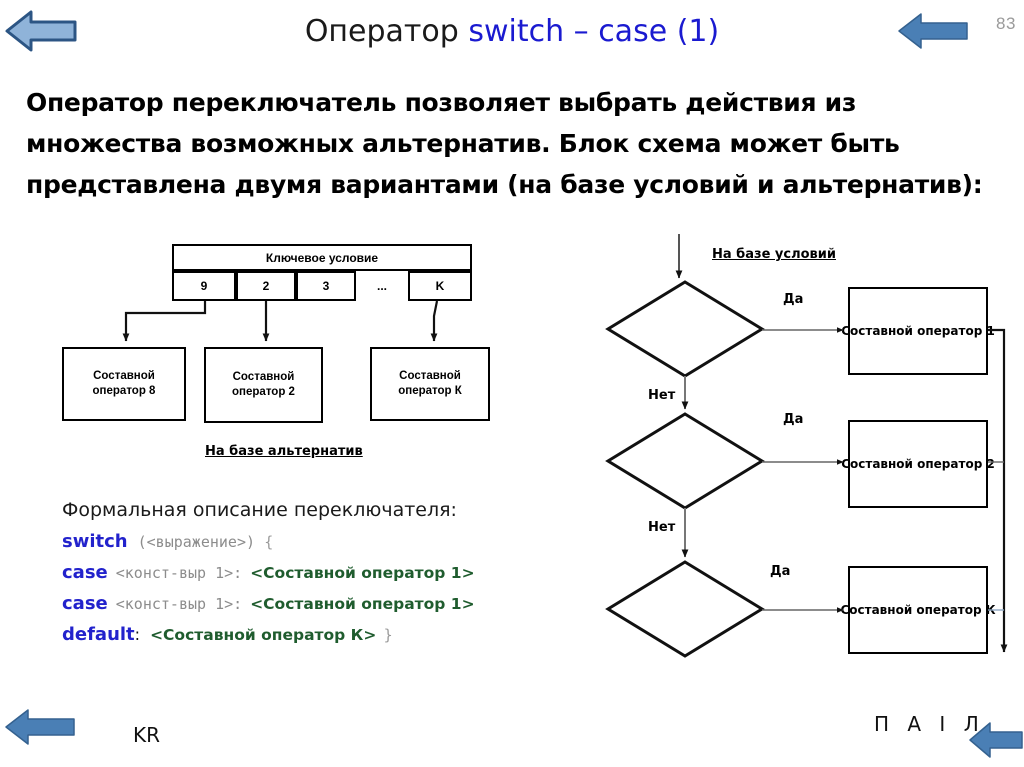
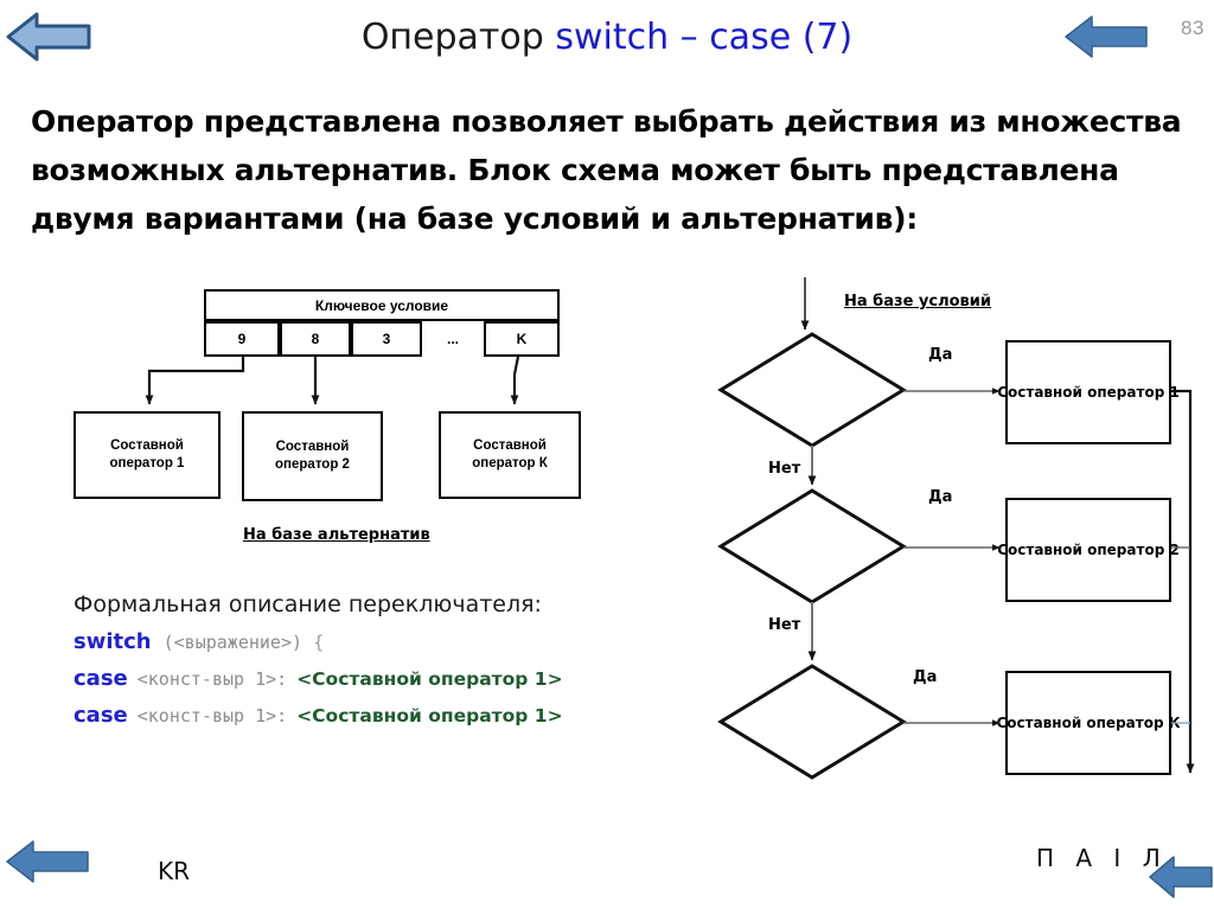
  83
- Оператор switch – case (1)
+ Оператор switch – case (7)
- Оператор переключатель позволяет выбрать действия из множества возможных альтернатив. Блок схема может быть представлена двумя вариантами (на базе условий и альтернатив):
+ Оператор представлена позволяет выбрать действия из множества возможных альтернатив. Блок схема может быть представлена двумя вариантами (на базе условий и альтернатив):
  Ключевое условие
  9
- 2
+ 8
  3
  ...
  K
  Составной
- оператор 8
+ оператор 1
  Составной
  оператор 2
  Составной
  оператор К
  На базе альтернатив
  На базе условий
  Да
  Да
  Да
  Нет
  Нет
  оставной оператор
  оставной оператор
  оставной оператор
  Формальная описание переключателя:
  switch (<выражение>) {
  case <конст-выр 1>: <Составной оператор 1>
  case <конст-выр 1>: <Составной оператор 1>
- default: <Составной оператор К> }
  KR
  П А І Л
